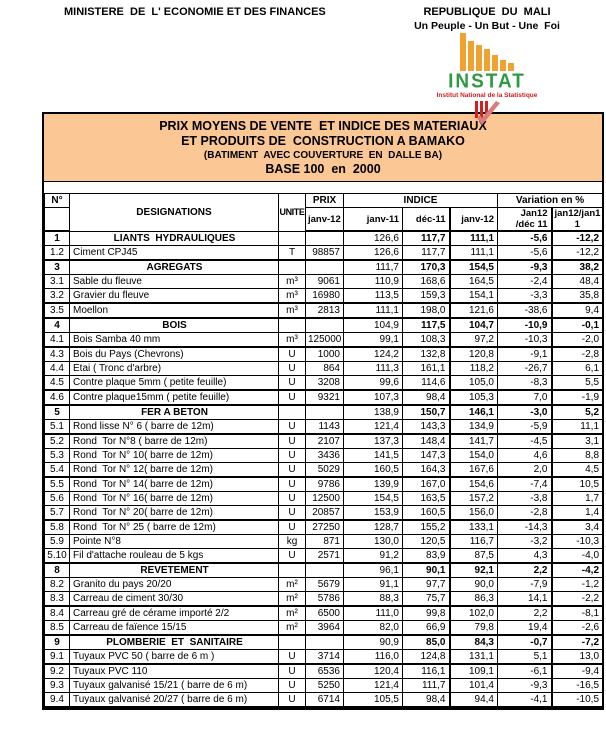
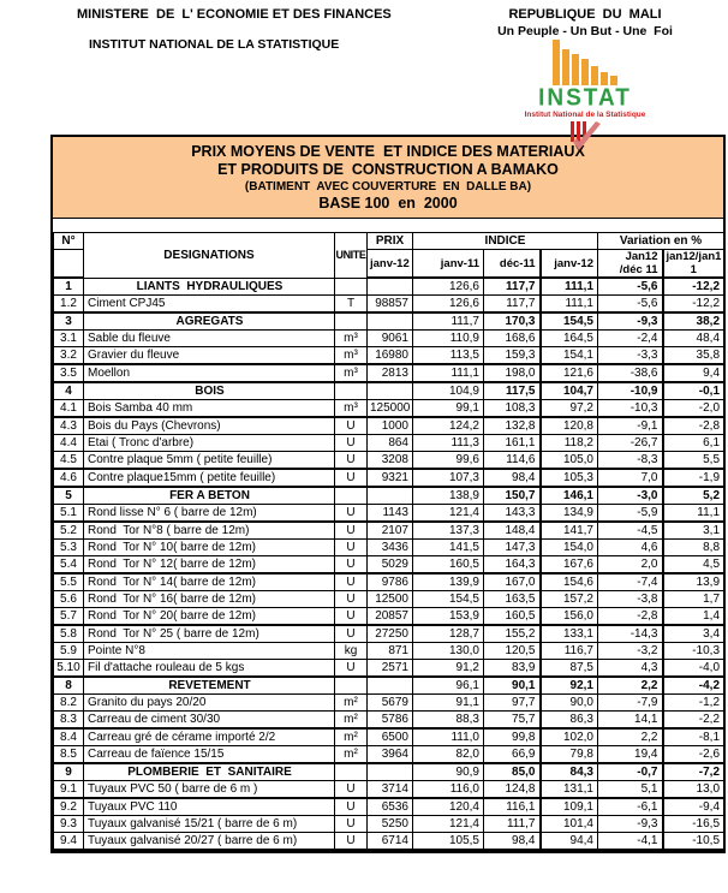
  MINISTERE DE L' ECONOMIE ET DES FINANCES
+ INSTITUT NATIONAL DE LA STATISTIQUE
  REPUBLIQUE DU MALI
  Un Peuple - Un But - Une Foi
  INSTAT
  PRIX MOYENS DE VENTE ET INDICE DES MATERIAUX
  ET PRODUITS DE CONSTRUCTION A BAMAKO
  (BATIMENT AVEC COUVERTURE EN DALLE BA)
  BASE 100 en 2000
  N°	DESIGNATIONS	UNITE	PRIX	INDICE	Variation en %
  	janv-12	janv-11	déc-11	janv-12	Jan12 /déc 11	jan12/jan1 1
  1	LIANTS HYDRAULIQUES			126,6	117,7	111,1	-5,6	-12,2
  1.2	Ciment CPJ45	T	98857	126,6	117,7	111,1	-5,6	-12,2
  3	AGREGATS			111,7	170,3	154,5	-9,3	38,2
  3.1	Sable du fleuve	m³	9061	110,9	168,6	164,5	-2,4	48,4
  3.2	Gravier du fleuve	m³	16980	113,5	159,3	154,1	-3,3	35,8
  3.5	Moellon	m³	2813	111,1	198,0	121,6	-38,6	9,4
  4	BOIS			104,9	117,5	104,7	-10,9	-0,1
  4.1	Bois Samba 40 mm	m³	125000	99,1	108,3	97,2	-10,3	-2,0
  4.3	Bois du Pays (Chevrons)	U	1000	124,2	132,8	120,8	-9,1	-2,8
  4.4	Etai ( Tronc d'arbre)	U	864	111,3	161,1	118,2	-26,7	6,1
  4.5	Contre plaque 5mm ( petite feuille)	U	3208	99,6	114,6	105,0	-8,3	5,5
  4.6	Contre plaque15mm ( petite feuille)	U	9321	107,3	98,4	105,3	7,0	-1,9
  5	FER A BETON			138,9	150,7	146,1	-3,0	5,2
  5.1	Rond lisse N° 6 ( barre de 12m)	U	1143	121,4	143,3	134,9	-5,9	11,1
  5.2	Rond Tor N°8 ( barre de 12m)	U	2107	137,3	148,4	141,7	-4,5	3,1
  5.3	Rond Tor N° 10( barre de 12m)	U	3436	141,5	147,3	154,0	4,6	8,8
  5.4	Rond Tor N° 12( barre de 12m)	U	5029	160,5	164,3	167,6	2,0	4,5
- 5.5	Rond Tor N° 14( barre de 12m)	U	9786	139,9	167,0	154,6	-7,4	10,5
+ 5.5	Rond Tor N° 14( barre de 12m)	U	9786	139,9	167,0	154,6	-7,4	13,9
  5.6	Rond Tor N° 16( barre de 12m)	U	12500	154,5	163,5	157,2	-3,8	1,7
  5.7	Rond Tor N° 20( barre de 12m)	U	20857	153,9	160,5	156,0	-2,8	1,4
  5.8	Rond Tor N° 25 ( barre de 12m)	U	27250	128,7	155,2	133,1	-14,3	3,4
  5.9	Pointe N°8	kg	871	130,0	120,5	116,7	-3,2	-10,3
  5.10	Fil d'attache rouleau de 5 kgs	U	2571	91,2	83,9	87,5	4,3	-4,0
  8	REVETEMENT			96,1	90,1	92,1	2,2	-4,2
  8.2	Granito du pays 20/20	m²	5679	91,1	97,7	90,0	-7,9	-1,2
  8.3	Carreau de ciment 30/30	m²	5786	88,3	75,7	86,3	14,1	-2,2
  8.4	Carreau gré de cérame importé 2/2	m²	6500	111,0	99,8	102,0	2,2	-8,1
  8.5	Carreau de faïence 15/15	m²	3964	82,0	66,9	79,8	19,4	-2,6
  9	PLOMBERIE ET SANITAIRE			90,9	85,0	84,3	-0,7	-7,2
  9.1	Tuyaux PVC 50 ( barre de 6 m )	U	3714	116,0	124,8	131,1	5,1	13,0
  9.2	Tuyaux PVC 110	U	6536	120,4	116,1	109,1	-6,1	-9,4
  9.3	Tuyaux galvanisé 15/21 ( barre de 6 m)	U	5250	121,4	111,7	101,4	-9,3	-16,5
  9.4	Tuyaux galvanisé 20/27 ( barre de 6 m)	U	6714	105,5	98,4	94,4	-4,1	-10,5
